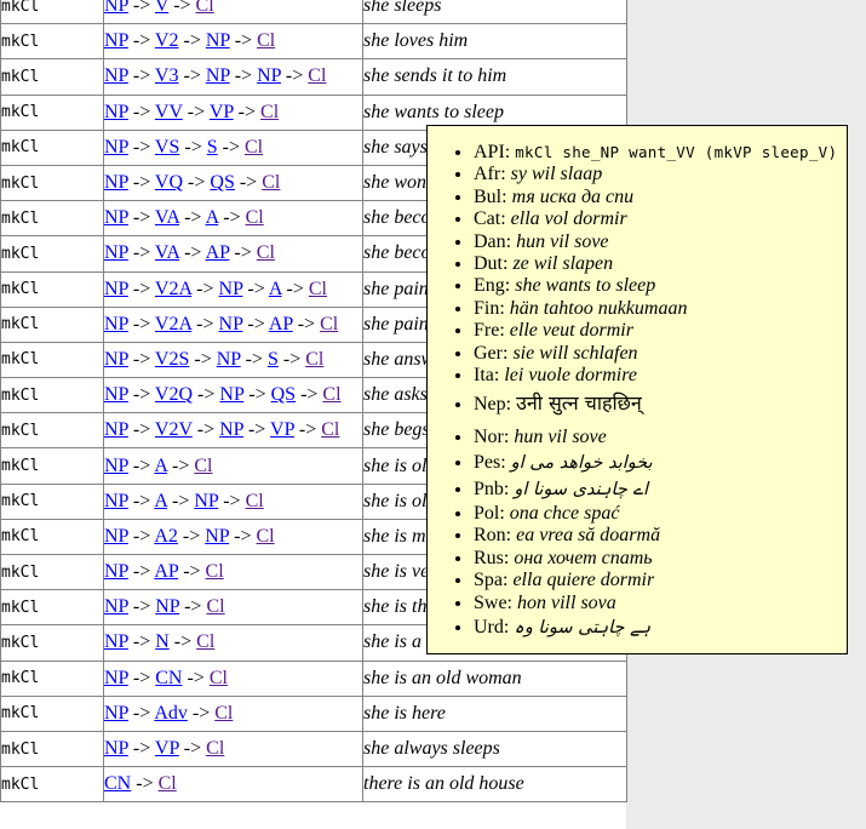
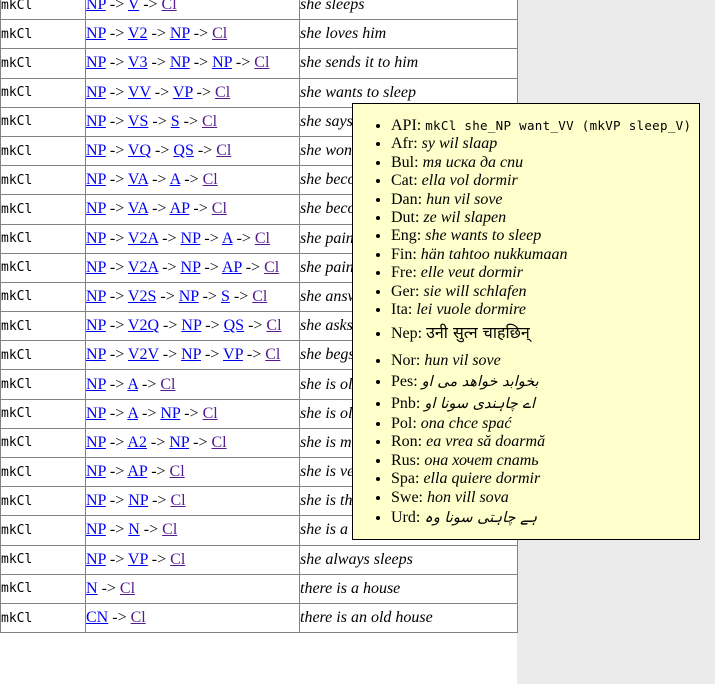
  mkCl	NP -> V -> Cl	she sleeps
  mkCl	NP -> V2 -> NP -> Cl	she loves him
  mkCl	NP -> V3 -> NP -> NP -> Cl	she sends it to him
  mkCl	NP -> VV -> VP -> Cl	she wants to sleep
  mkCl	NP -> VS -> S -> Cl	she says
  mkCl	NP -> VA -> A -> Cl	she bec
  mkCl	NP -> V2A -> NP -> A -> Cl	she pain
  mkCl	NP -> V2A -> NP -> AP -> Cl	she pain
  mkCl	NP -> V2Q -> NP -> QS -> Cl	she asks
  mkCl	NP -> V2V -> NP -> VP -> Cl	she beg
  mkCl	NP -> A -> Cl	she is ol
  mkCl	NP -> A -> NP -> Cl	she is ol
  mkCl	NP -> AP -> Cl	she is ve
  mkCl	NP -> NP -> Cl	she is th
  mkCl	NP -> N -> Cl	she is a
- mkCl	NP -> CN -> Cl	she is an old woman
- mkCl	NP -> Adv -> Cl	she is here
  mkCl	NP -> VP -> Cl	she always sleeps
+ mkCl	N -> Cl	there is a house
  mkCl	CN -> Cl	there is an old house
  API: mkCl she_NP want_VV (mkVP sleep_V)
  Afr: sy wil slaap
  Bul: тя иска да спи
  Cat: ella vol dormir
  Dan: hun vil sove
  Dut: ze wil slapen
  Eng: she wants to sleep
  Fin: hän tahtoo nukkumaan
  Fre: elle veut dormir
  Ger: sie will schlafen
  Ita: lei vuole dormire
  Nep: उनी सुत्न चाहछिन्
  Nor: hun vil sove
  Pes: بخوابد خواهد می او
  Pnb: اے چاہندی سونا او
  Pol: ona chce spać
  Ron: ea vrea să doarmă
  Rus: она хочет спать
  Spa: ella quiere dormir
  Swe: hon vill sova
  Urd: ہے چاہتی سونا وہ
